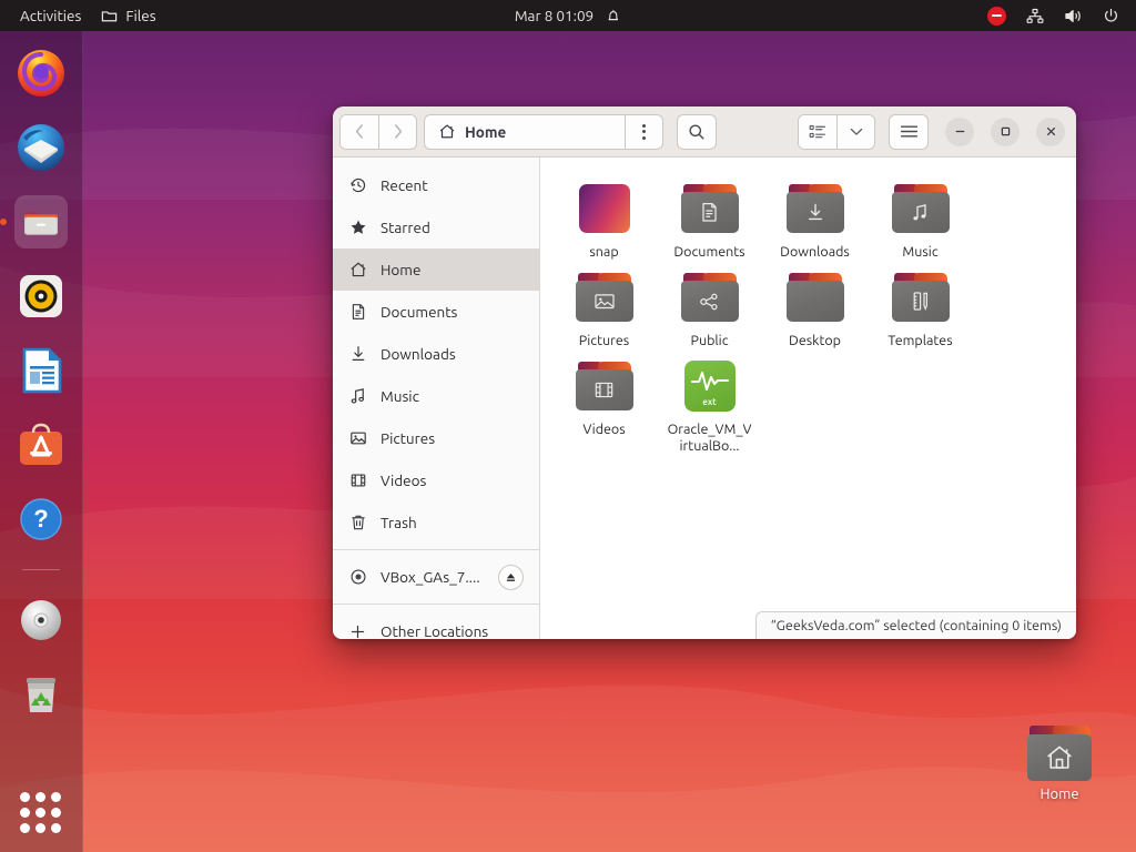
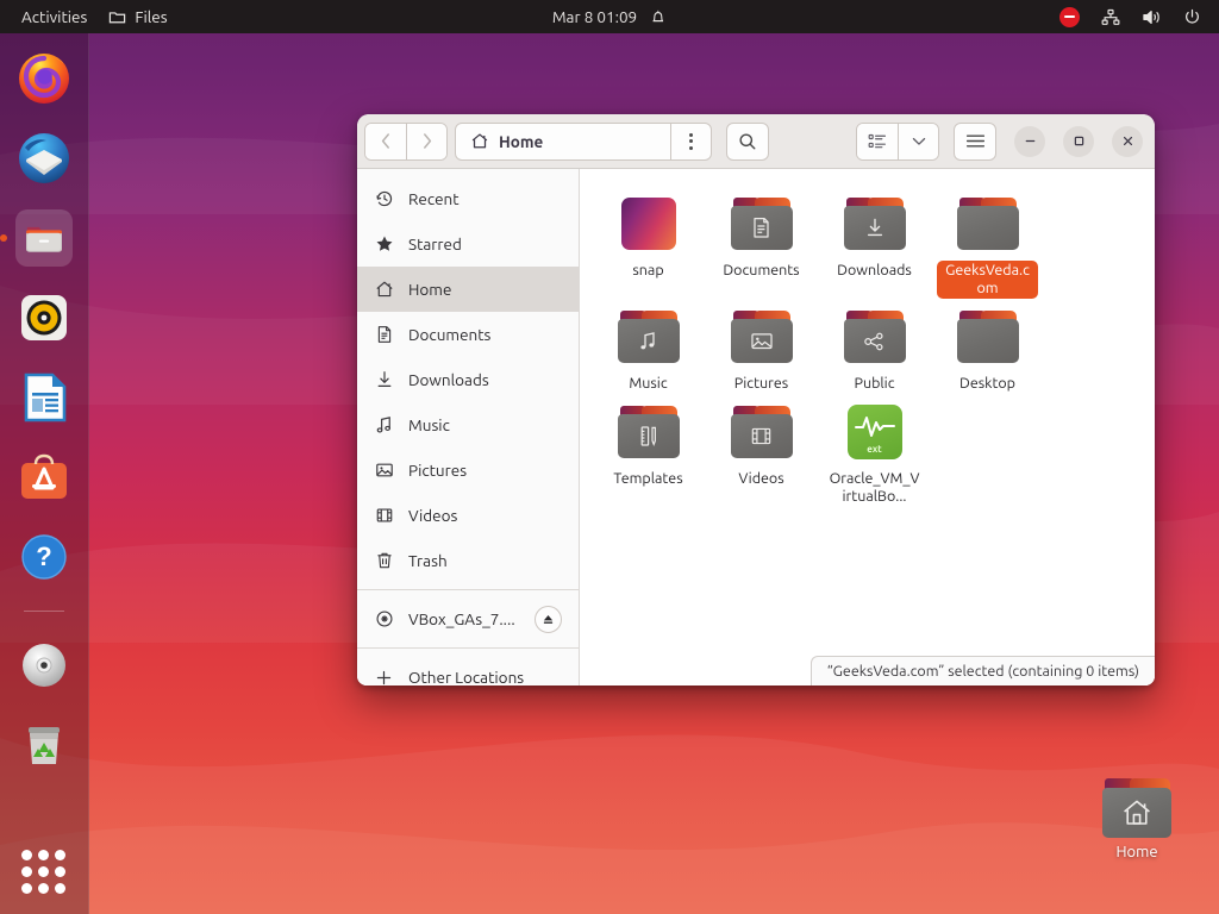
  Activities
  Files
  Mar 8 01:09
  ?
  Home
  Recent
  Starred
  Home
  Documents
  Downloads
  Music
  Pictures
  Videos
  Trash
  VBox_GAs_7....
  Other Locations
  snap
  Documents
  Downloads
+ GeeksVeda.com
  Music
  Pictures
  Public
  Desktop
  Templates
  Videos
  ext
  Oracle_VM_VirtualBo...
  “GeeksVeda.com” selected (containing 0 items)
  Home
